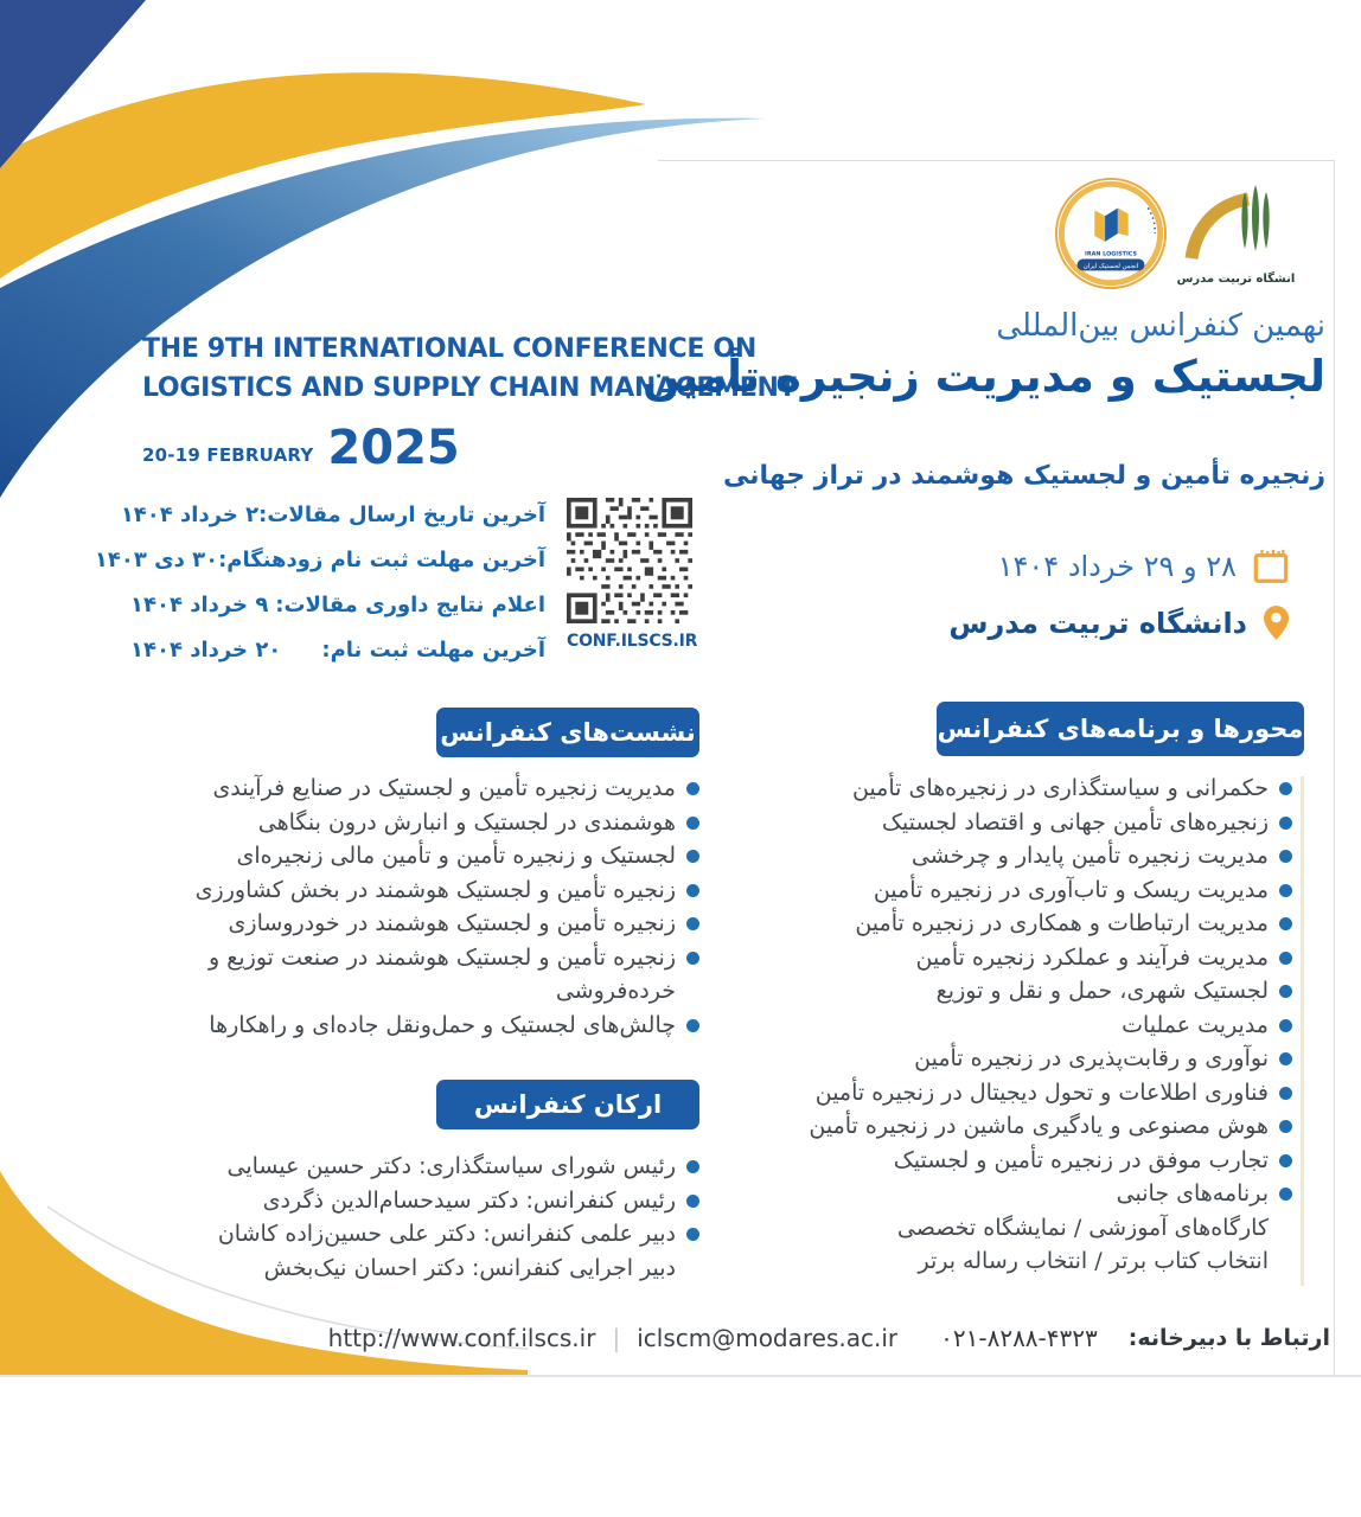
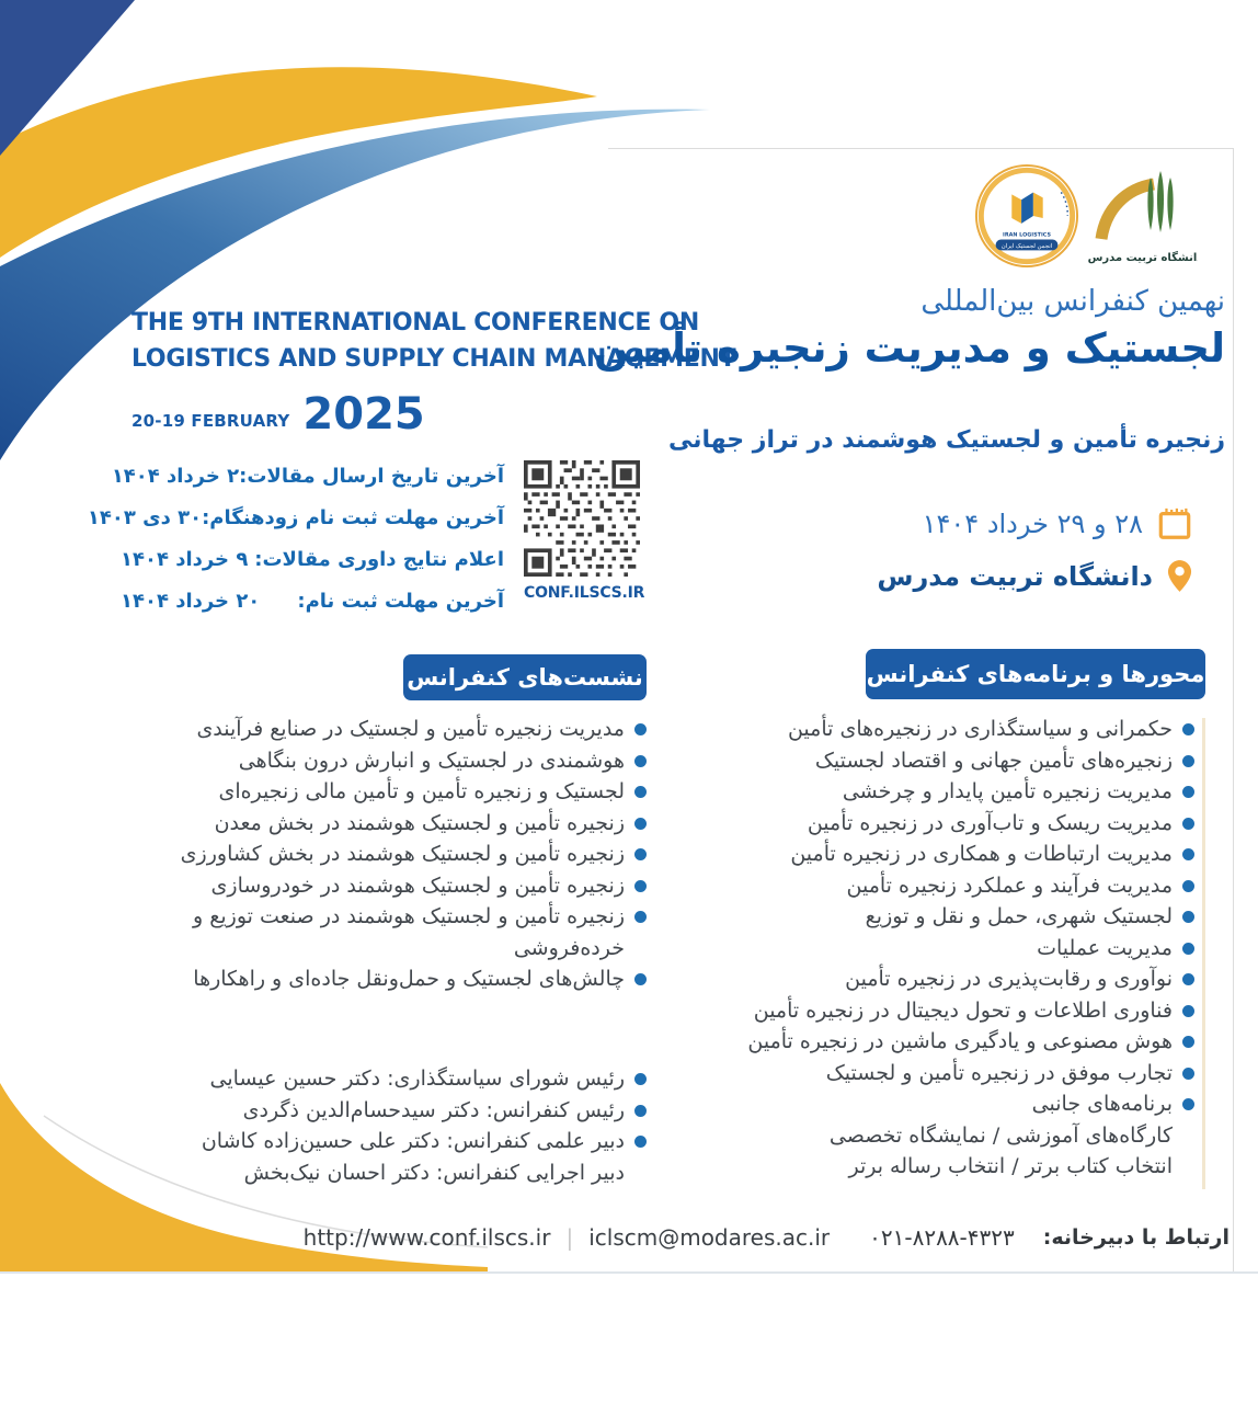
  انشگاه تربیت مدرس
  THE 9TH INTERNATIONAL CONFERENCE ON
  LOGISTICS AND SUPPLY CHAIN MANAGE
  20-19 FEBRUARY
  2025
  نهمین کنفرانس بینالمللی
  لجستیک و مدیریت زنجیره تأمین
  زنجیره تأمین و لجستیک هوشمند در تراز جهانی
  ۲۸ و ۲۹ خرداد ۱۴۰۴
  دانشگاه تربیت مدرس
  آخرین تاریخ ارسال مقالات:
  ۲ خرداد ۱۴۰۴
  آخرین مهلت ثبت نام زودهنگام:
  ۳۰ دی ۱۴۰۳
  اعلام نتایج داوری مقالات:
  ۹ خرداد ۱۴۰۴
  آخرین مهلت ثبت نام:
  ۲۰ خرداد ۱۴۰۴
  CONF.ILSCS.IR
  نشستهای کنفرانس
- ارکان کنفرانس
  محورها و برنامههای کنفرانس
  مدیریت زنجیره تأمین و لجستیک در صنایع فرآیندی
  هوشمندی در لجستیک و انبارش درون بنگاهی
  لجستیک و زنجیره تأمین و تأمین مالی زنجیره‌ای
+ زنجیره تأمین و لجستیک هوشمند در بخش معدن
  زنجیره تأمین و لجستیک هوشمند در بخش کشاورزی
  زنجیره تأمین و لجستیک هوشمند در خودروسازی
  زنجیره تأمین و لجستیک هوشمند در صنعت توزیع و خرده‌فروشی
  چالش‌های لجستیک و حمل‌ونقل جاده‌ای و راهکارها
  رئیس شورای سیاستگذاری: دکتر حسین عیسایی
  رئیس کنفرانس: دکتر سیدحسام‌الدین ذگردی
  دبیر علمی کنفرانس: دکتر علی حسین‌زاده کاشان
  دبیر اجرایی کنفرانس: دکتر احسان نیک‌بخش
  حکمرانی و سیاستگذاری در زنجیره‌های تأمین
  زنجیره‌های تأمین جهانی و اقتصاد لجستیک
  مدیریت زنجیره تأمین پایدار و چرخشی
  مدیریت ریسک و تاب‌آوری در زنجیره تأمین
  مدیریت ارتباطات و همکاری در زنجیره تأمین
  مدیریت فرآیند و عملکرد زنجیره تأمین
  لجستیک شهری، حمل و نقل و توزیع
  مدیریت عملیات
  نوآوری و رقابت‌پذیری در زنجیره تأمین
  فناوری اطلاعات و تحول دیجیتال در زنجیره تأمین
  هوش مصنوعی و یادگیری ماشین در زنجیره تأمین
  تجارب موفق در زنجیره تأمین و لجستیک
  برنامه‌های جانبی
  کارگاه‌های آموزشی / نمایشگاه تخصصی
  انتخاب کتاب برتر / انتخاب رساله برتر
  ارتباط با دبیرخانه:
  ۰۲۱-۸۲۸۸-۴۳۲۳
  iclscm@modares.ac.ir
  |
  http://www.conf.ilscs.ir
